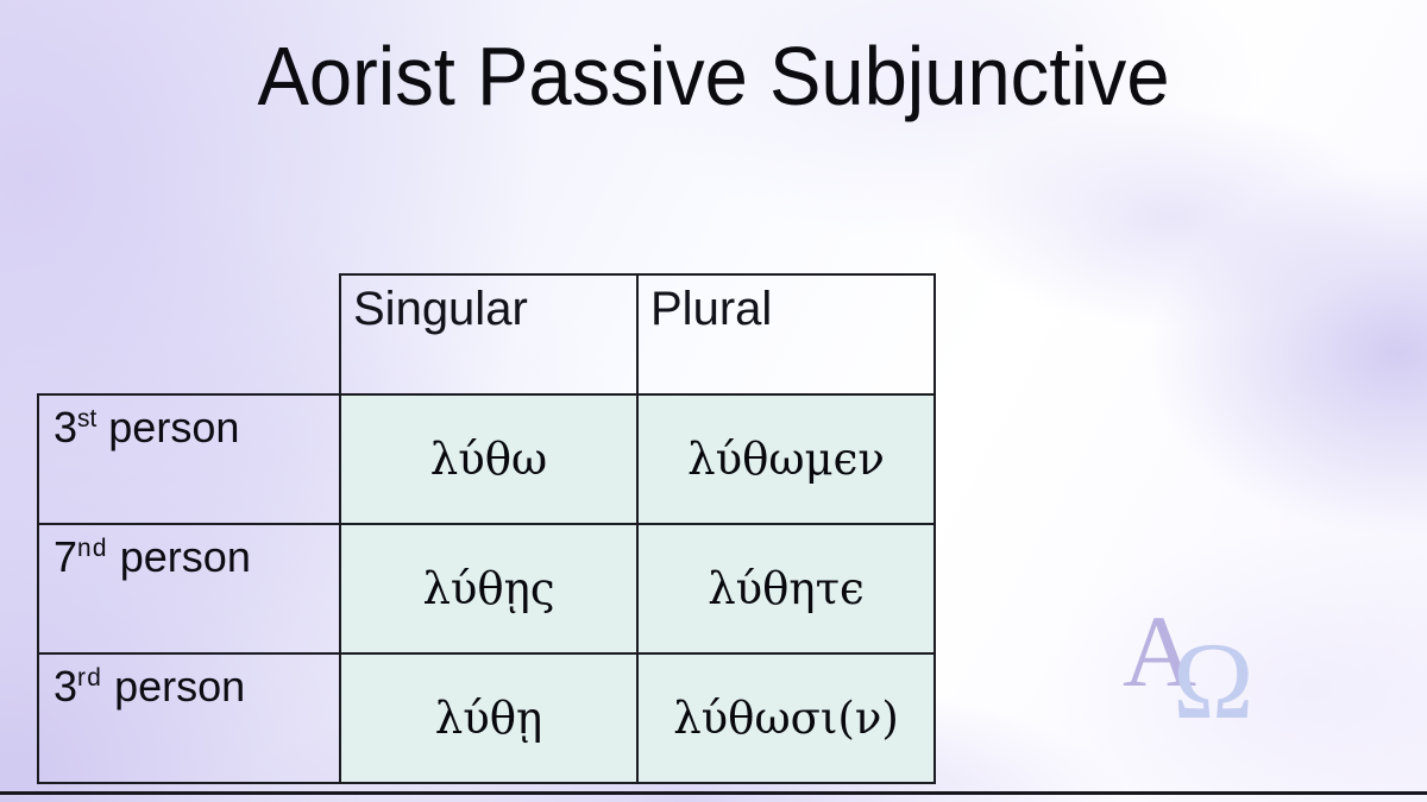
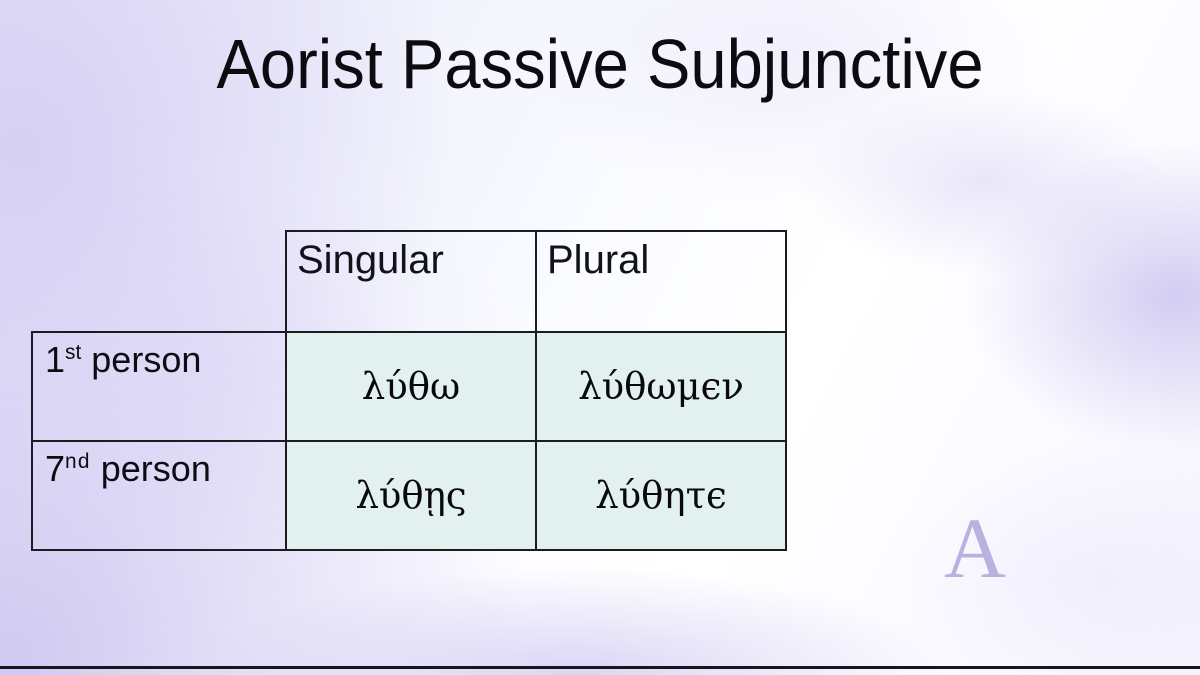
  Aorist Passive Subjunctive
  	Singular	Plural
- 3st person	λύθω	λύθωμϵν
+ 1st person	λύθω	λύθωμϵν
  7nd person	λύθῃς	λύθητϵ
- 3rd person	λύθῃ	λύθωσι(ν)
  Α
- Ω
